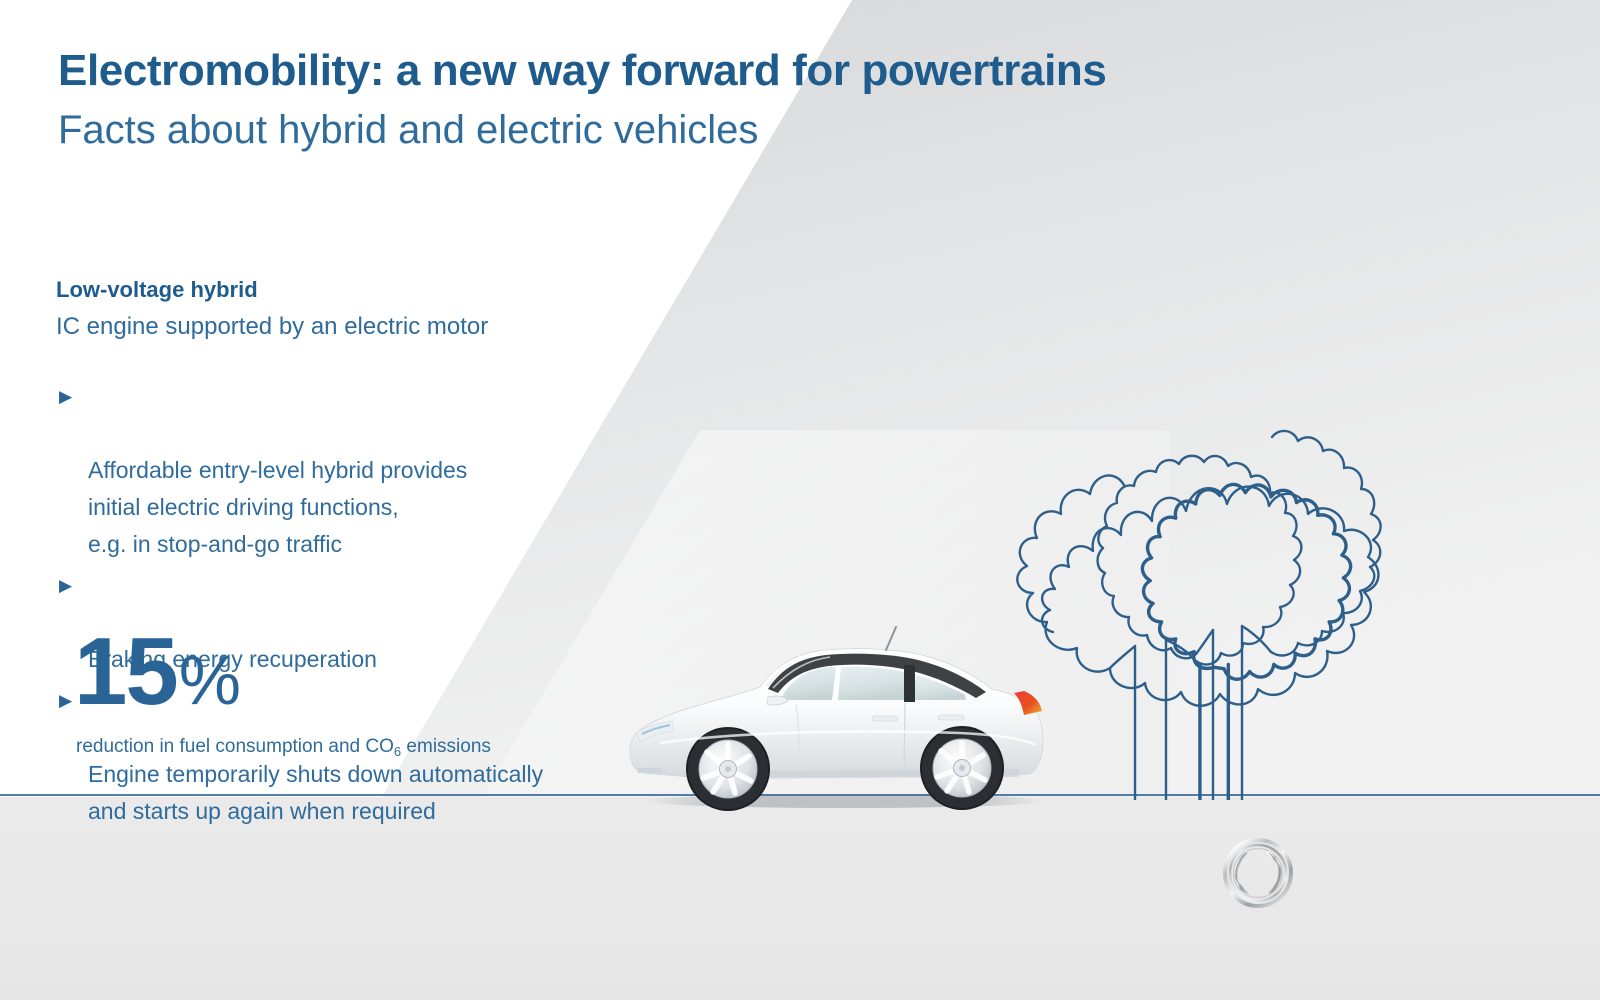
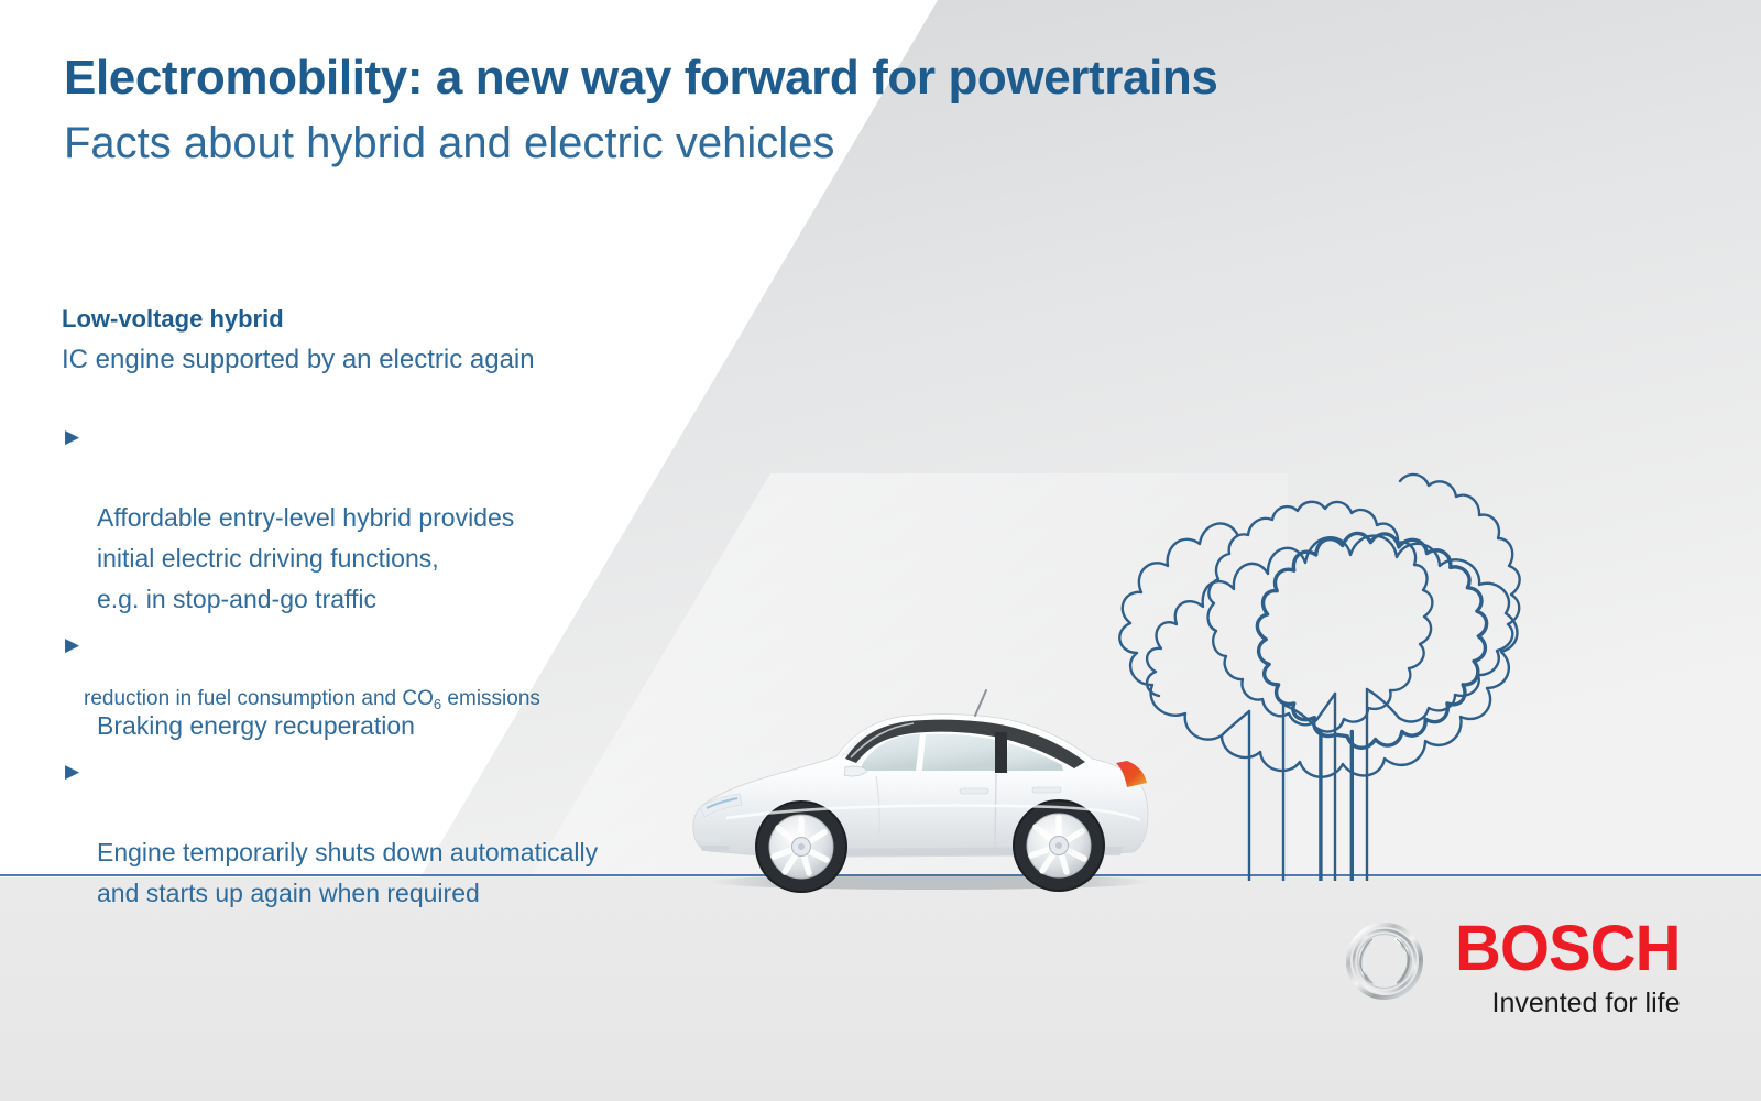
  Electromobility: a new way forward for powertrains
  Facts about hybrid and electric vehicles
  Low-voltage hybrid
- IC engine supported by an electric motor
+ IC engine supported by an electric again
  ▶
  Affordable entry-level hybrid provides
  initial electric driving functions,
  e.g. in stop-and-go traffic
  ▶
  Braking energy recuperation
  ▶
  Engine temporarily shuts down automatically
  and starts up again when required
- 15
- %
  reduction in fuel consumption and CO6 emissions
+ BOSCH
+ Invented for life
